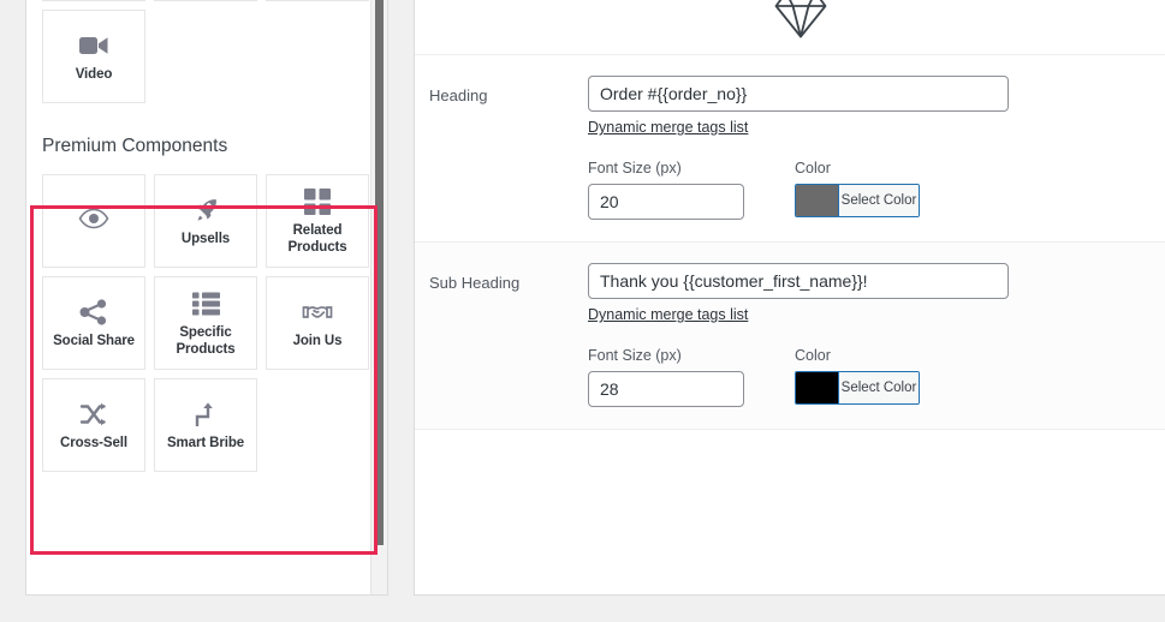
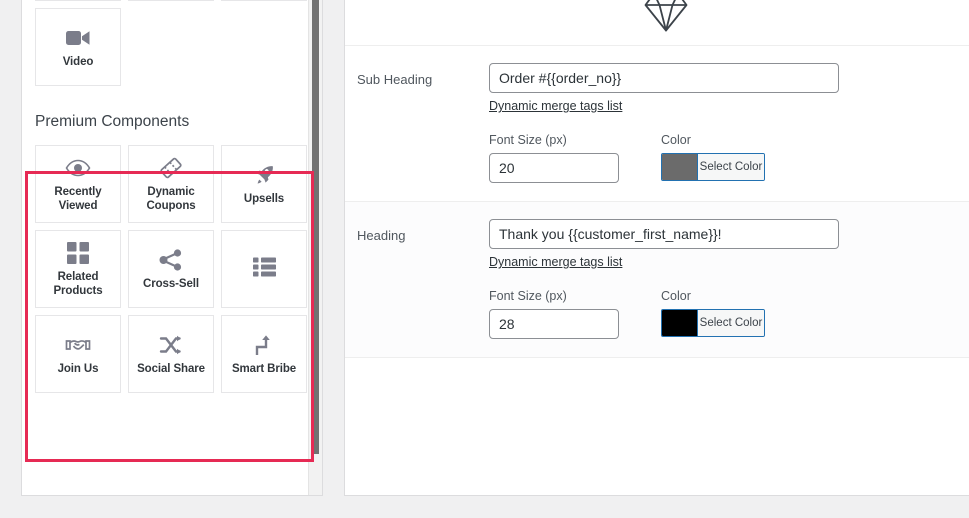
  Video
  Premium Components
+ Recently Viewed
+ Dynamic Coupons
  Upsells
  Related Products
- Social Share
+ Cross-Sell
- Specific Products
  Join Us
- Cross-Sell
+ Social Share
  Smart Bribe
- Heading
+ Sub Heading
  Order #{{order_no}}
  Dynamic merge tags list
  Font Size (px)
  20
  Color
  Select Color
- Sub Heading
+ Heading
  Thank you {{customer_first_name}}!
  Dynamic merge tags list
  Font Size (px)
  28
  Color
  Select Color
